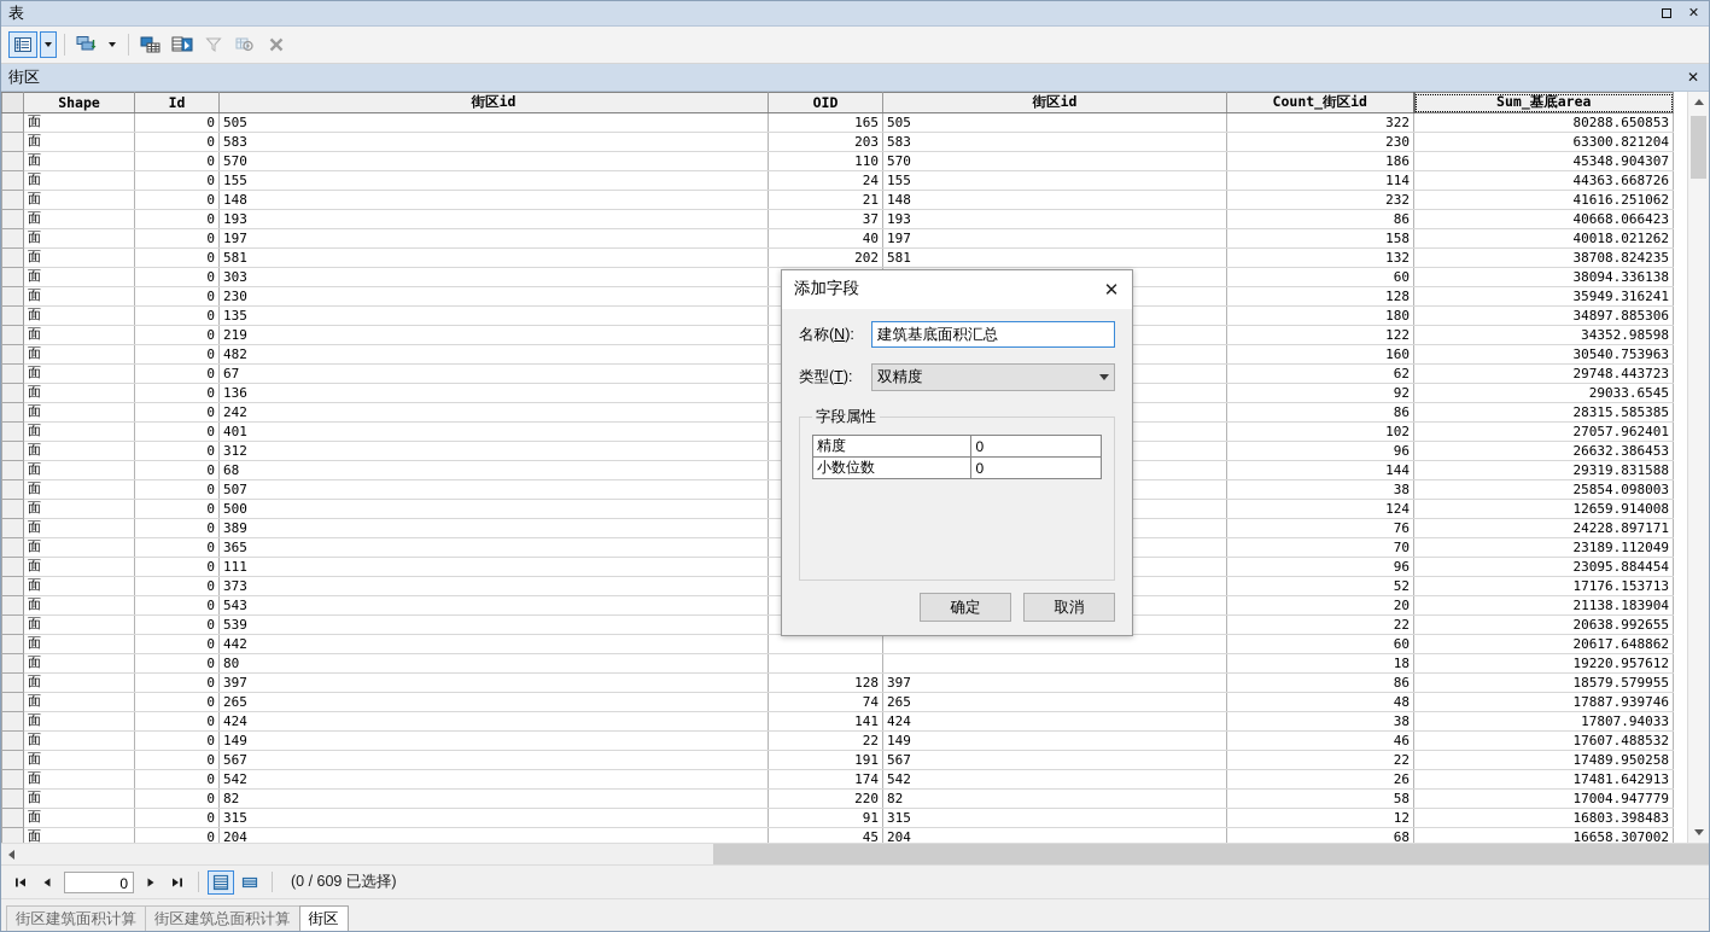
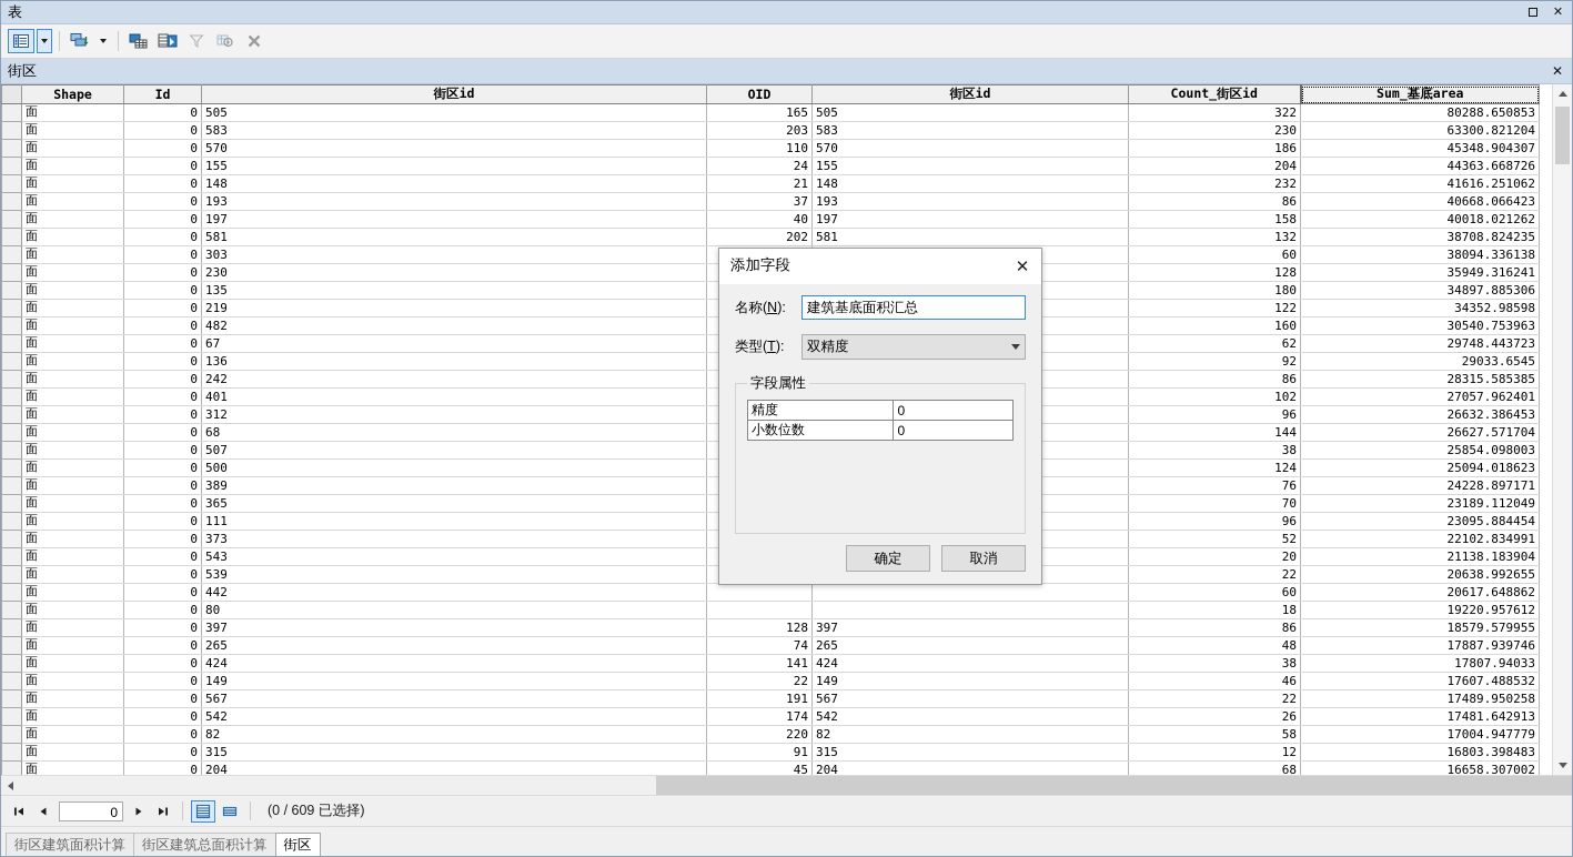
  表
  ✕
  街区
  ✕
  	Shape	Id	街区id	OID	街区id	Count_街区id	Sum_基底area
  	面	0	505	165	505	322	80288.650853
  	面	0	583	203	583	230	63300.821204
  	面	0	570	110	570	186	45348.904307
- 	面	0	155	24	155	114	44363.668726
+ 	面	0	155	24	155	204	44363.668726
  	面	0	148	21	148	232	41616.251062
  	面	0	193	37	193	86	40668.066423
  	面	0	197	40	197	158	40018.021262
  	面	0	581	202	581	132	38708.824235
  	面	0	303			60	38094.336138
  	面	0	230			128	35949.316241
  	面	0	135			180	34897.885306
  	面	0	219			122	34352.98598
  	面	0	482			160	30540.753963
  	面	0	67			62	29748.443723
  	面	0	136			92	29033.6545
  	面	0	242			86	28315.585385
  	面	0	401			102	27057.962401
  	面	0	312			96	26632.386453
- 	面	0	68			144	29319.831588
+ 	面	0	68			144	26627.571704
  	面	0	507			38	25854.098003
- 	面	0	500			124	12659.914008
+ 	面	0	500			124	25094.018623
  	面	0	389			76	24228.897171
  	面	0	365			70	23189.112049
  	面	0	111			96	23095.884454
- 	面	0	373			52	17176.153713
+ 	面	0	373			52	22102.834991
  	面	0	543			20	21138.183904
  	面	0	539			22	20638.992655
  	面	0	442			60	20617.648862
  	面	0	80			18	19220.957612
  	面	0	397	128	397	86	18579.579955
  	面	0	265	74	265	48	17887.939746
  	面	0	424	141	424	38	17807.94033
  	面	0	149	22	149	46	17607.488532
  	面	0	567	191	567	22	17489.950258
  	面	0	542	174	542	26	17481.642913
  	面	0	82	220	82	58	17004.947779
  	面	0	315	91	315	12	16803.398483
  	面	0	204	45	204	68	16658.307002
  0
  (0 / 609 已选择)
  街区建筑面积计算
  街区建筑总面积计算
  街区
  添加字段
  ✕
  名称(N):
  建筑基底面积汇总
  类型(T):
  双精度
  字段属性
  精度	0
  小数位数	0
  确定
  取消
